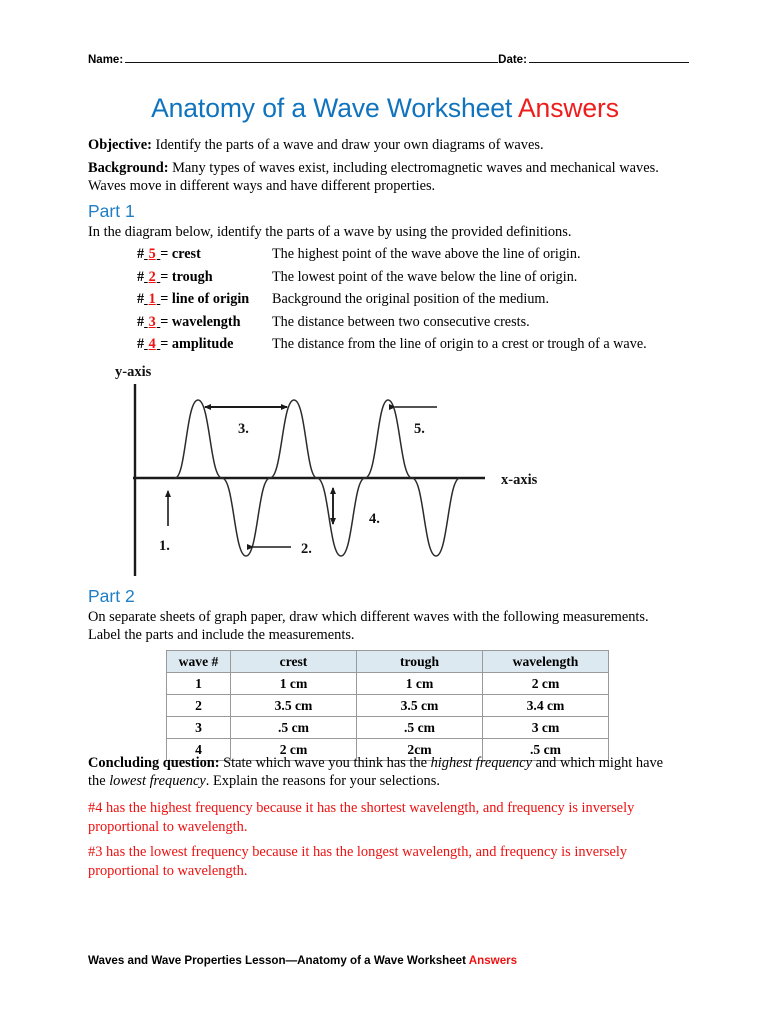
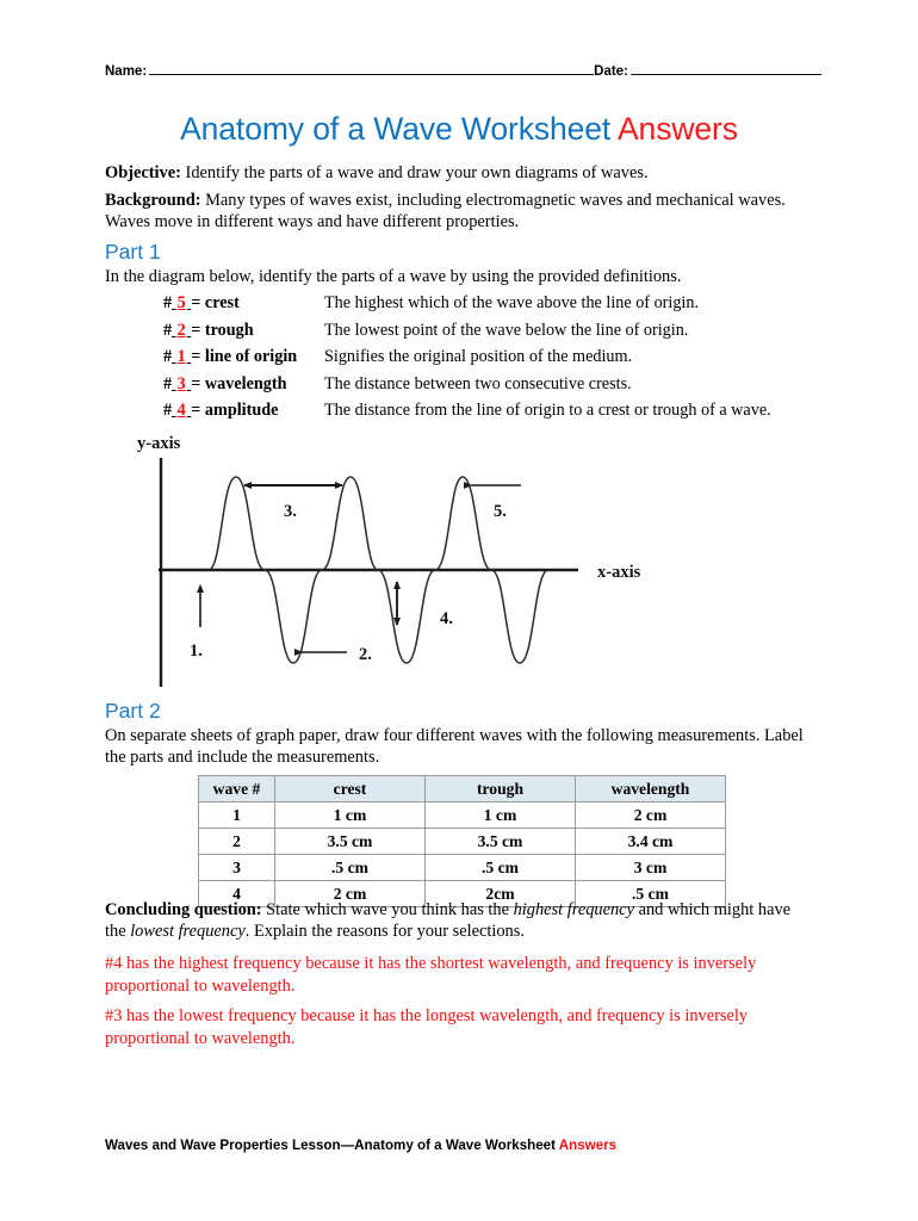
  Name:
  Date:
  Anatomy of a Wave Worksheet Answers
  Objective: Identify the parts of a wave and draw your own diagrams of waves.
  Background: Many types of waves exist, including electromagnetic waves and mechanical waves. Waves move in different ways and have different properties.
  Part 1
  In the diagram below, identify the parts of a wave by using the provided definitions.
  # 5 = crest
- The highest point of the wave above the line of origin.
+ The highest which of the wave above the line of origin.
  # 2 = trough
  The lowest point of the wave below the line of origin.
  # 1 = line of origin
- Background the original position of the medium.
+ Signifies the original position of the medium.
  # 3 = wavelength
  The distance between two consecutive crests.
  # 4 = amplitude
  The distance from the line of origin to a crest or trough of a wave.
  y-axis
  x-axis
  3.
  5.
  1.
  2.
  4.
  Part 2
- On separate sheets of graph paper, draw which different waves with the following measurements. Label the parts and include the measurements.
+ On separate sheets of graph paper, draw four different waves with the following measurements. Label the parts and include the measurements.
  wave #	crest	trough	wavelength
  1	1 cm	1 cm	2 cm
  2	3.5 cm	3.5 cm	3.4 cm
  3	.5 cm	.5 cm	3 cm
  4	2 cm	2cm	.5 cm
  Concluding question: State which wave you think has the highest frequency and which might have the lowest frequency. Explain the reasons for your selections.
  #4 has the highest frequency because it has the shortest wavelength, and frequency is inversely proportional to wavelength.
  #3 has the lowest frequency because it has the longest wavelength, and frequency is inversely proportional to wavelength.
  Waves and Wave Properties Lesson—Anatomy of a Wave Worksheet Answers
